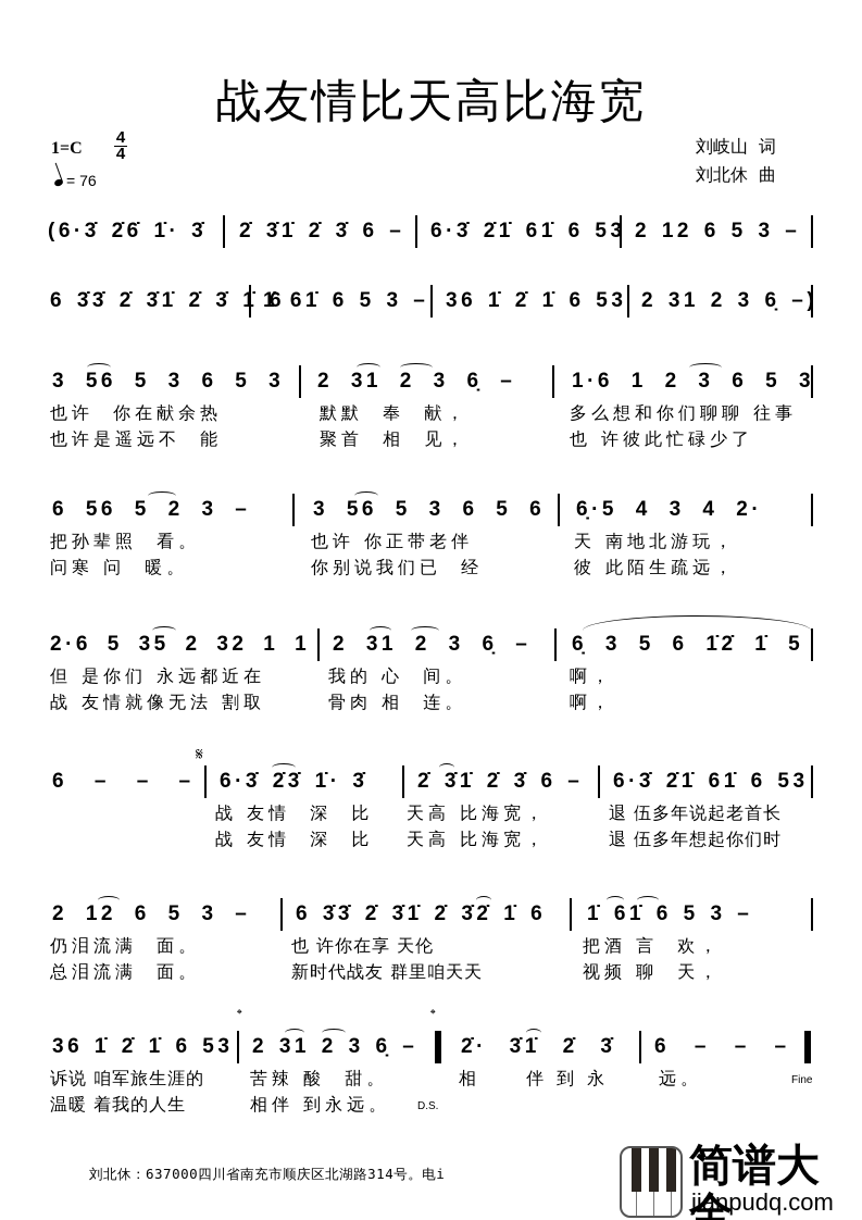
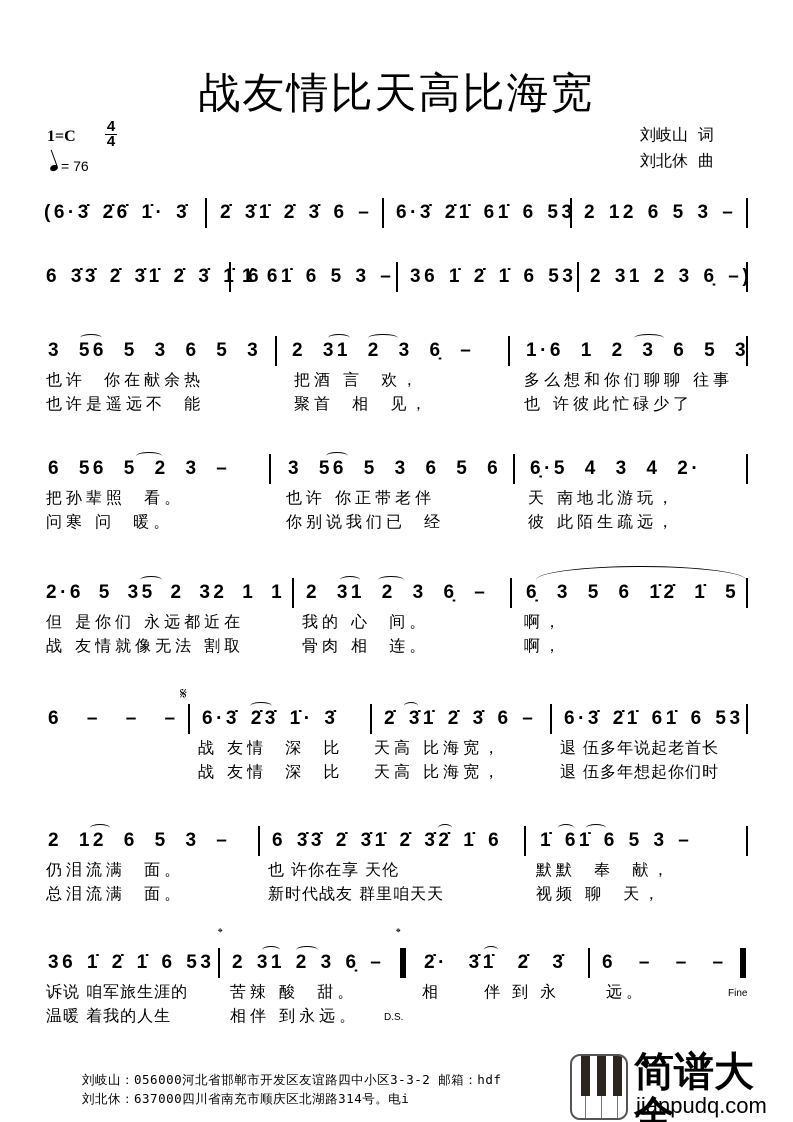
  战友情比天高比海宽
  1=C
  4
  4
  = 76
  刘岐山 词
  刘北休 曲
  (6·3̇ 2̇6̇ 1̇· 3̇
  2̇ 3̇1̇ 2̇ 3̇ 6 –
  6·3̇ 2̇1̇ 61̇ 6 53
  2 12 6 5 3 –
  6 3̇3̇ 2̇ 3̇1̇ 2̇ 3̇ 6
  1̇ 61̇ 6 5 3 –
  36 1̇ 2̇ 1̇ 6 53
  2 31 2 3 6̣ –
  3 56 5 3 6 5 3
  2 31 2 3 6̣ –
  1·6 1 2 3 6 5 3
  也许 你在献余热
- 默默 奉 献，
+ 把酒 言 欢，
  多么想和你们聊聊 往事
  也许是遥远不 能
  聚首 相 见，
  也 许彼此忙碌少了
  6 56 5 2 3 –
  3 56 5 3 6 5 6
  6̣·5 4 3 4 2·
  把孙辈照 看。
  也许 你正带老伴
  天 南地北游玩，
  问寒 问 暖。
  你别说我们已 经
  彼 此陌生疏远，
  2·6 5 35 2 32 1 1
  2 31 2 3 6̣ –
  6̣ 3 5 6 1̇2̇ 1̇ 5
  但 是你们 永远都近在
  我的 心 间。
  啊，
  战 友情就像无法 割取
  骨肉 相 连。
  啊，
  𝄋
  6 – – –
  6·3̇ 2̇3̇ 1̇· 3̇
  2̇ 3̇1̇ 2̇ 3̇ 6 –
  6·3̇ 2̇1̇ 61̇ 6 53
  战 友情 深 比
  天高 比海宽，
  退 伍多年说起老首长
  战 友情 深 比
  天高 比海宽，
  退 伍多年想起你们时
  2 12 6 5 3 –
  6 3̇3̇ 2̇ 3̇1̇ 2̇ 3̇2̇ 1̇ 6
  1̇ 61̇ 6 5 3 –
  仍泪流满 面。
  也 许你在享 天伦
- 把酒 言 欢，
+ 默默 奉 献，
  总泪流满 面。
  新时代战友 群里咱天天
  视频 聊 天，
  𝄌
  𝄌
  36 1̇ 2̇ 1̇ 6 53
  2 31 2 3 6̣ –
  2̇· 3̇1̇ 2̇ 3̇
  6 – – –
  诉说 咱军旅生涯的
  苦辣 酸 甜。
  相 伴到永
  远。
  Fine
  温暖 着我的人生
  相伴 到永远。
  D.S.
+ 刘岐山：056000河北省邯郸市开发区友谊路四中小区3-3-2 邮箱：hdf
  刘北休：637000四川省南充市顺庆区北湖路314号。电i
  简谱大全
  jianpudq.com
